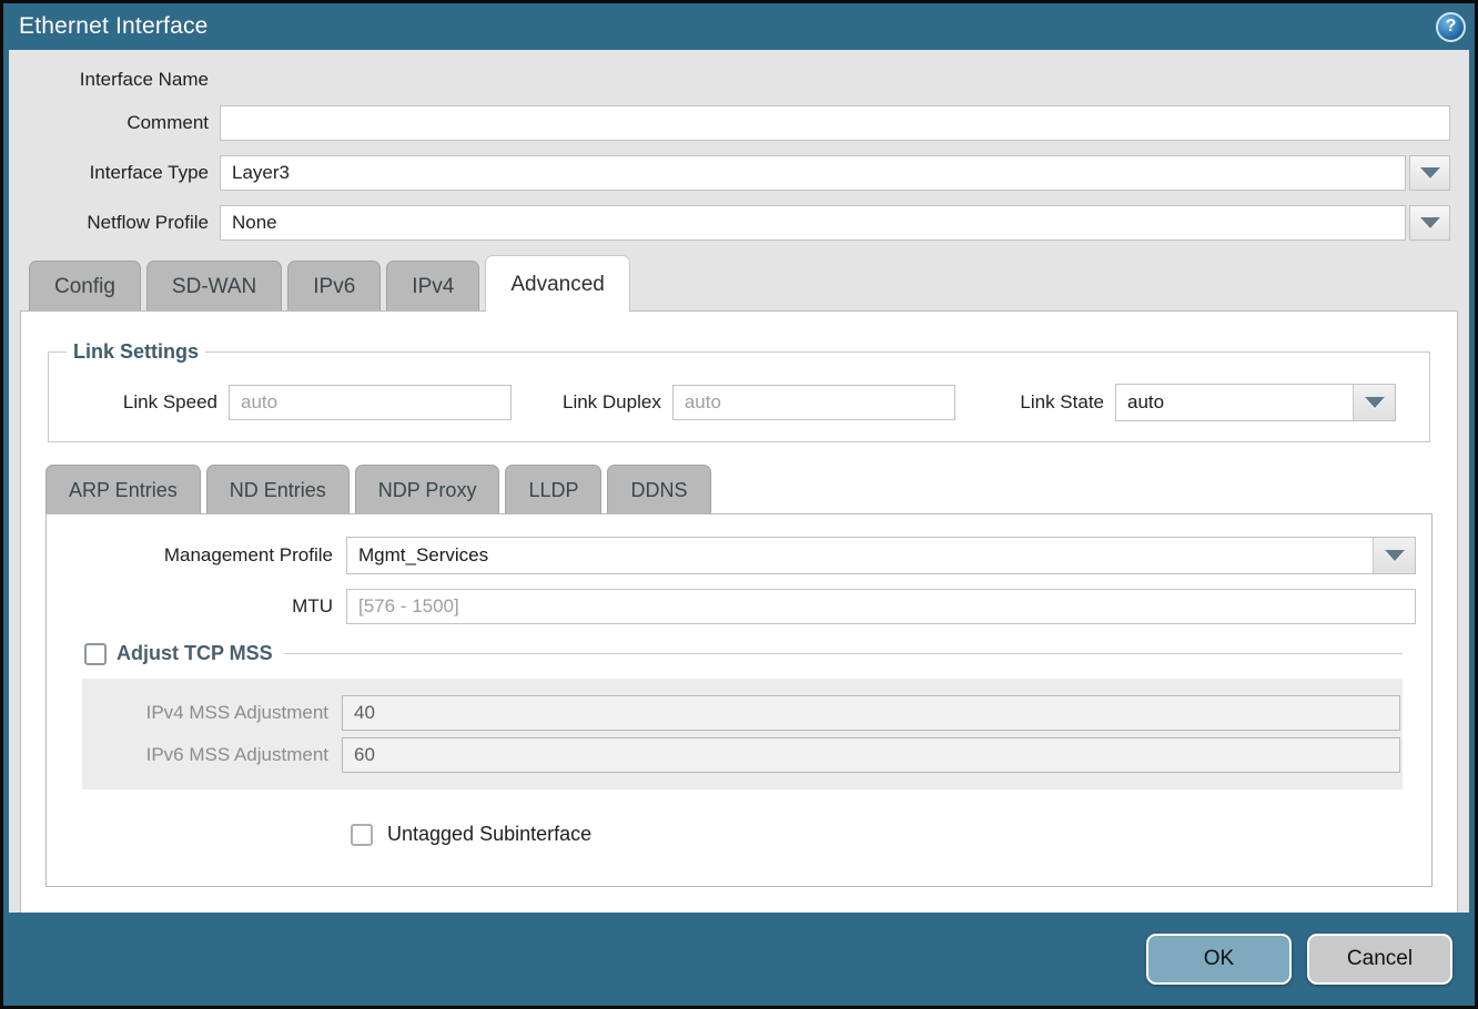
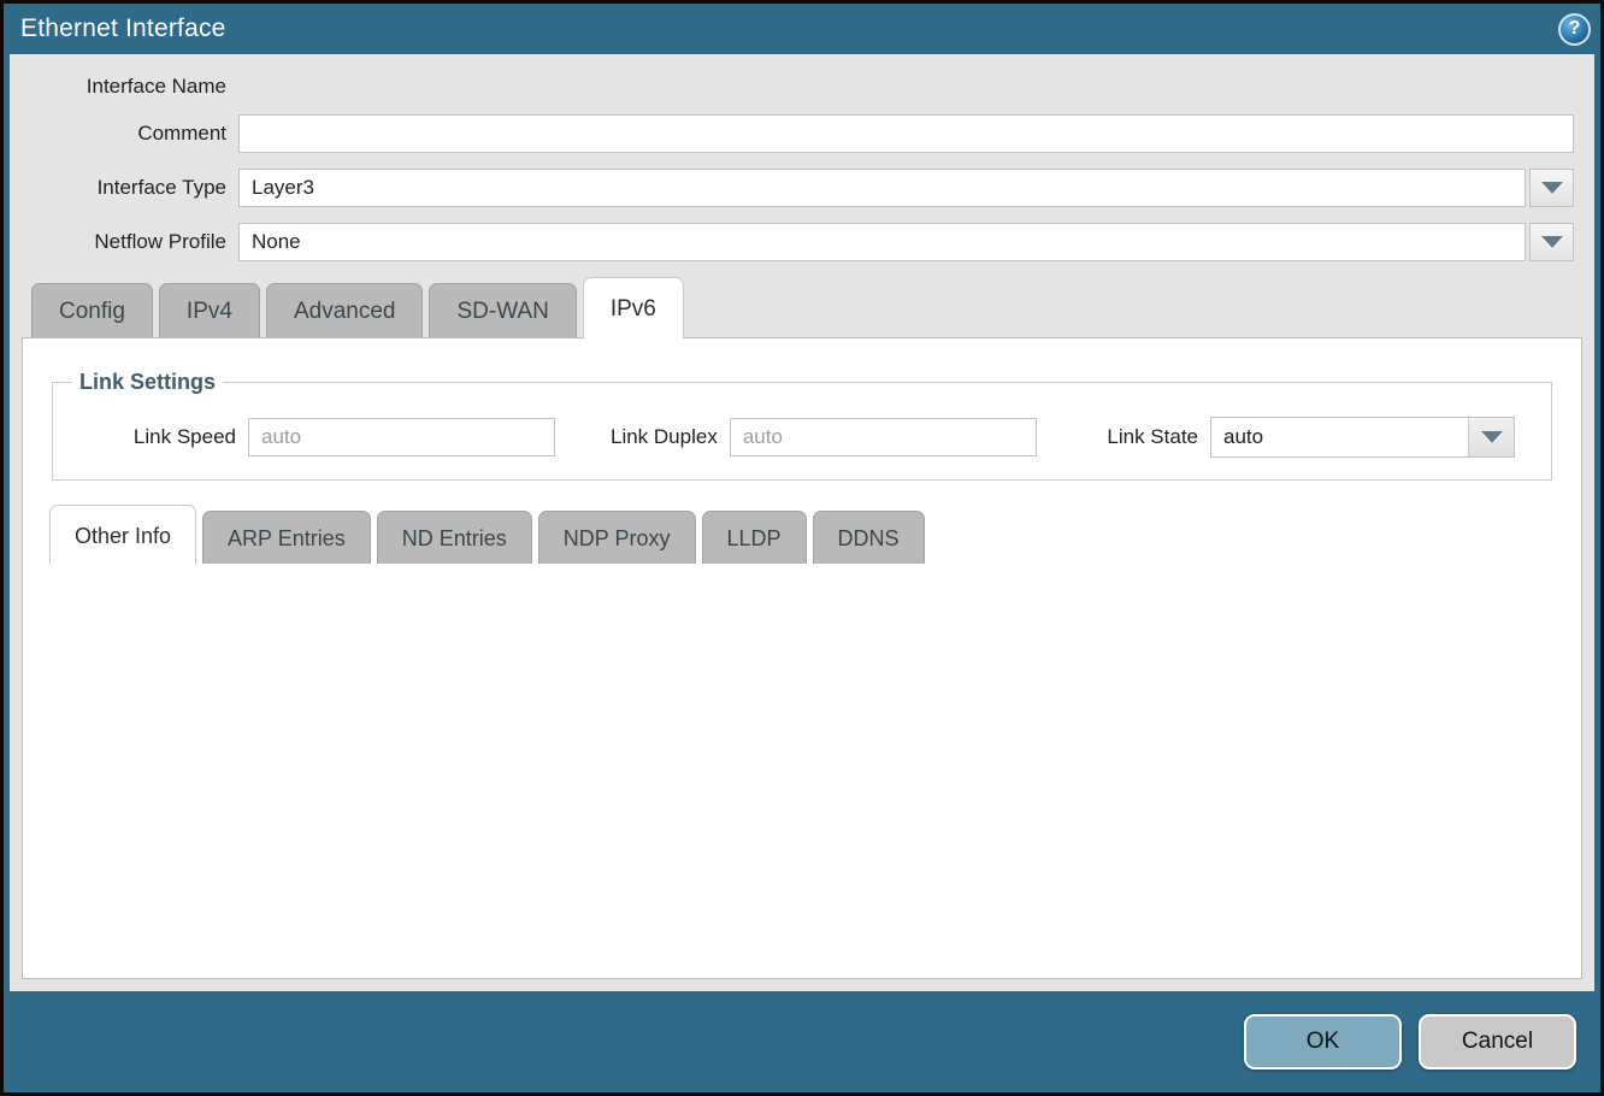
  Ethernet Interface
  ?
  Interface Name
  Comment
  Interface Type
  Layer3
  Netflow Profile
  None
  Config
- SD-WAN
+ IPv4
- IPv6
+ Advanced
- IPv4
+ SD-WAN
- Advanced
+ IPv6
  Link Settings
  Link Speed
  auto
  Link Duplex
  auto
  Link State
  auto
+ Other Info
  ARP Entries
  ND Entries
  NDP Proxy
  LLDP
  DDNS
- Management Profile
- Mgmt_Services
- MTU
- [576 - 1500]
- Adjust TCP MSS
- IPv4 MSS Adjustment
- 40
- IPv6 MSS Adjustment
- 60
- Untagged Subinterface
  OK
  Cancel
